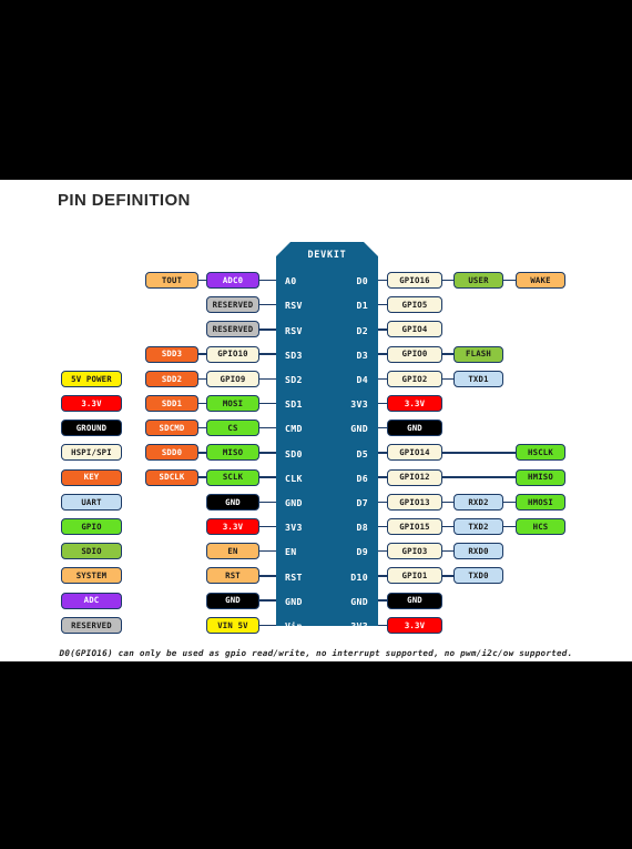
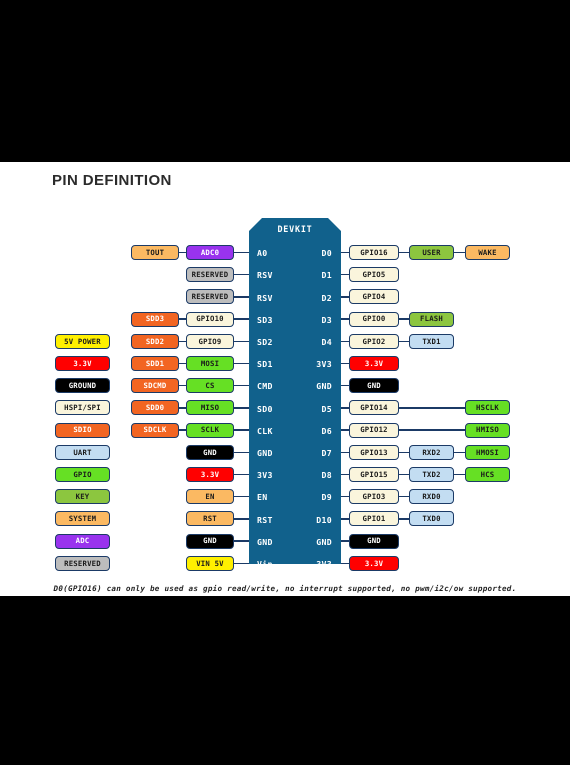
  PIN DEFINITION
  DEVKIT
  A0
  RSV
  RSV
  SD3
  SD2
  SD1
  CMD
  SD0
  CLK
  GND
  3V3
  EN
  RST
  GND
  Vin
  D0
  D1
  D2
  D3
  D4
  3V3
  GND
  D5
  D6
  D7
  D8
  D9
  D10
  GND
  3V3
  5V POWER
  3.3V
  GROUND
  HSPI/SPI
- KEY
+ SDIO
  UART
  GPIO
- SDIO
+ KEY
  SYSTEM
  ADC
  RESERVED
  TOUT
  SDD3
  SDD2
  SDD1
  SDCMD
  SDD0
  SDCLK
  ADC0
  RESERVED
  RESERVED
  GPIO10
  GPIO9
  MOSI
  CS
  MISO
  SCLK
  GND
  3.3V
  EN
  RST
  GND
  VIN 5V
  GPIO16
  GPIO5
  GPIO4
  GPIO0
  GPIO2
  3.3V
  GND
  GPIO14
  GPIO12
  GPIO13
  GPIO15
  GPIO3
  GPIO1
  GND
  3.3V
  USER
  FLASH
  TXD1
  RXD2
  TXD2
  RXD0
  TXD0
  WAKE
  HSCLK
  HMISO
  HMOSI
  HCS
  D0(GPIO16) can only be used as gpio read/write, no interrupt supported, no pwm/i2c/ow supported.
